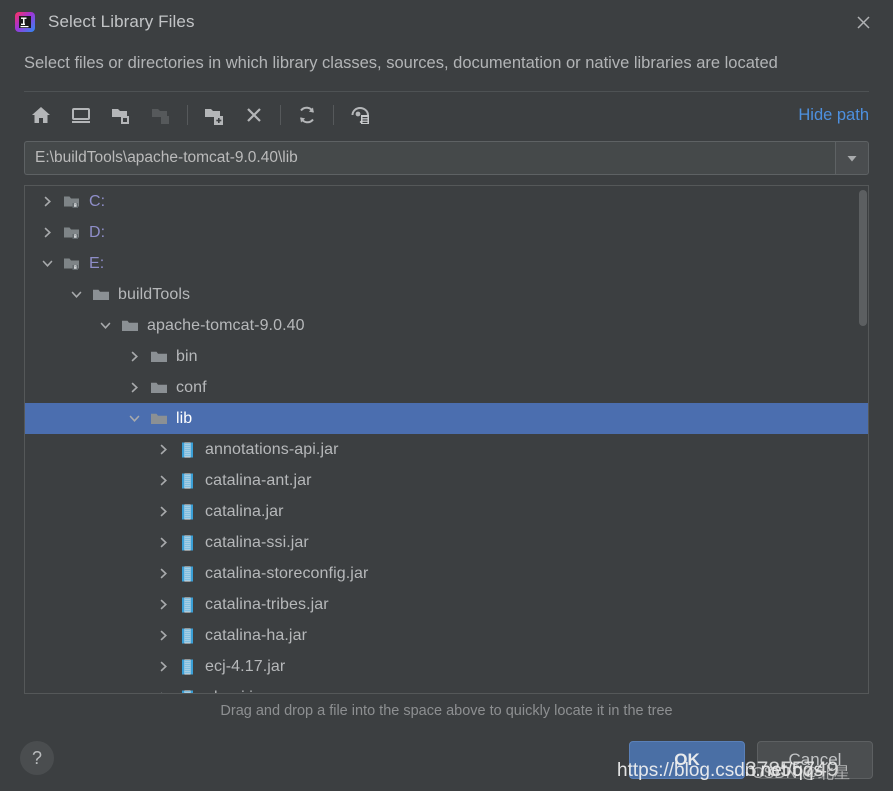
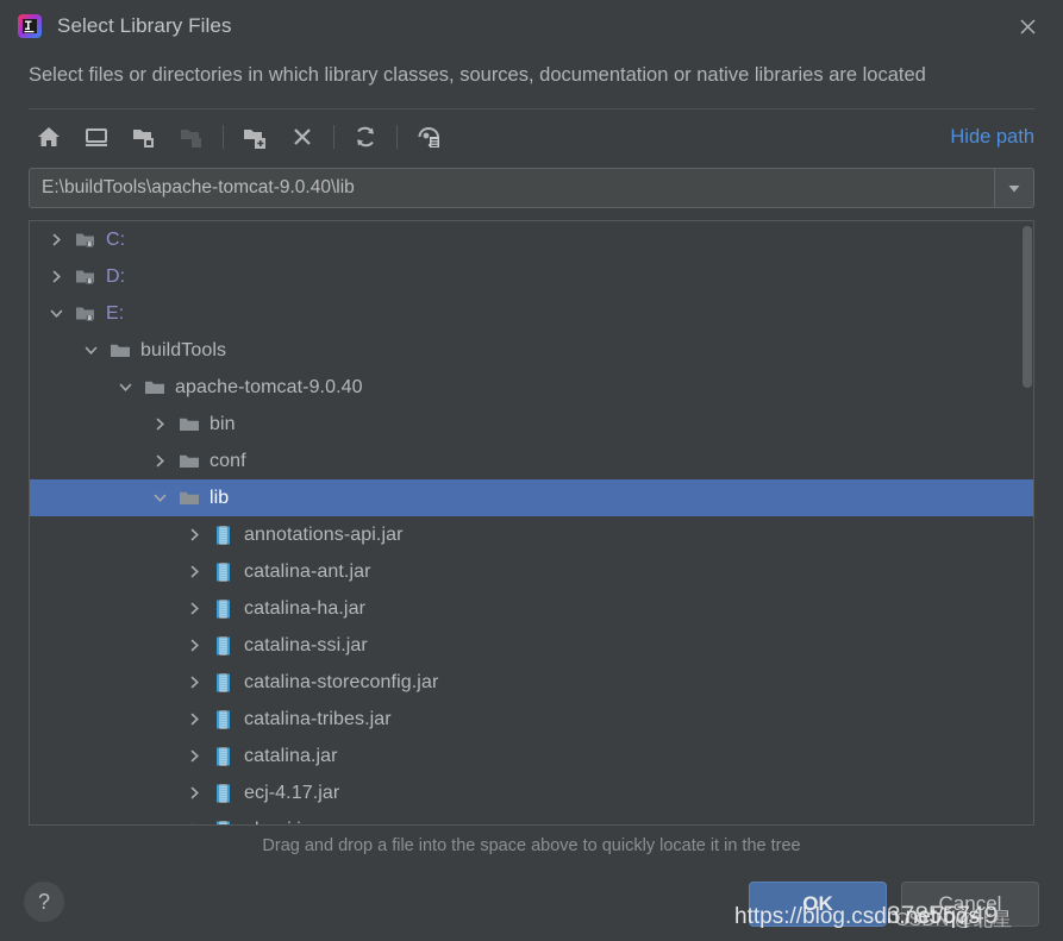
  Select Library Files
  Select files or directories in which library classes, sources, documentation or native libraries are located
  Hide path
  E:\buildTools\apache-tomcat-9.0.40\lib
  C:
  D:
  E:
  buildTools
  apache-tomcat-9.0.40
  bin
  conf
  lib
  annotations-api.jar
  catalina-ant.jar
- catalina.jar
+ catalina-ha.jar
  catalina-ssi.jar
  catalina-storeconfig.jar
  catalina-tribes.jar
- catalina-ha.jar
+ catalina.jar
  ecj-4.17.jar
  Drag and drop a file into the space above to quickly locate it in the tree
  ?
  OK
  Cancel
  https://blog.csdn.net/qqs
  37855749
  CSDN @北星
